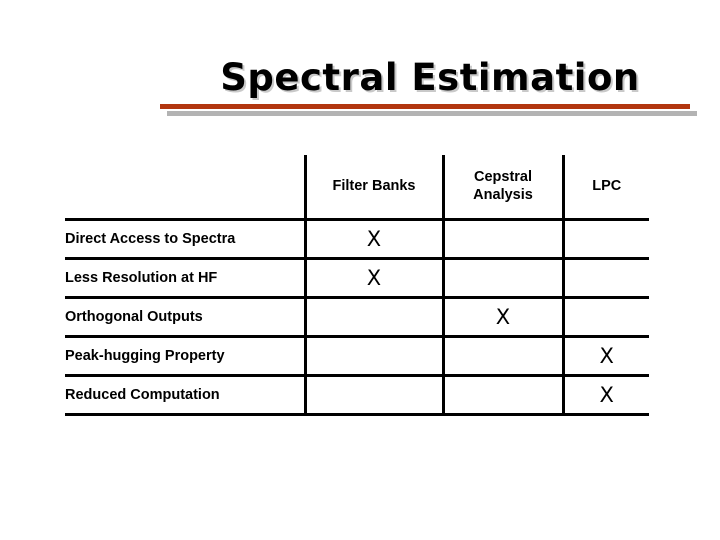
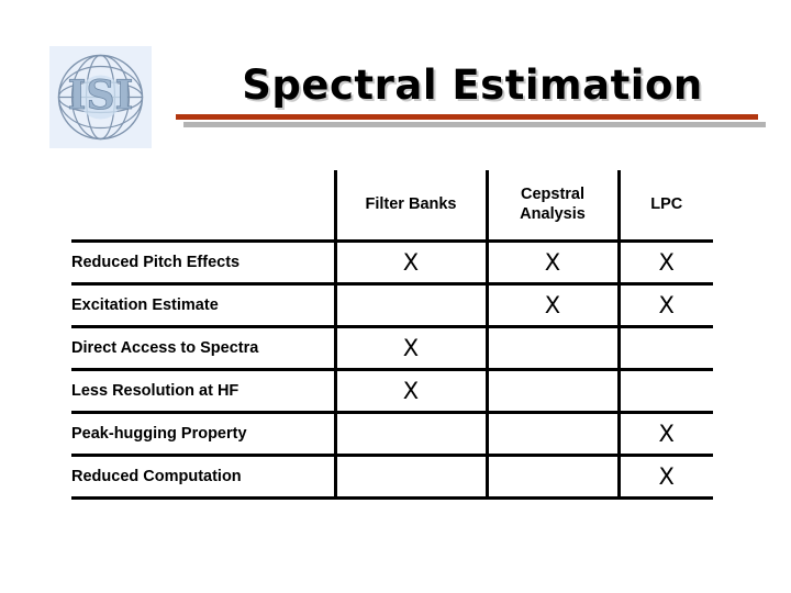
+ ISI
  Spectral Estimation
  	Filter Banks	Cepstral Analysis	LPC
+ Reduced Pitch Effects	X	X	X
+ Excitation Estimate		X	X
  Direct Access to Spectra	X
  Less Resolution at HF	X
- Orthogonal Outputs		X
  Peak-hugging Property			X
  Reduced Computation			X
